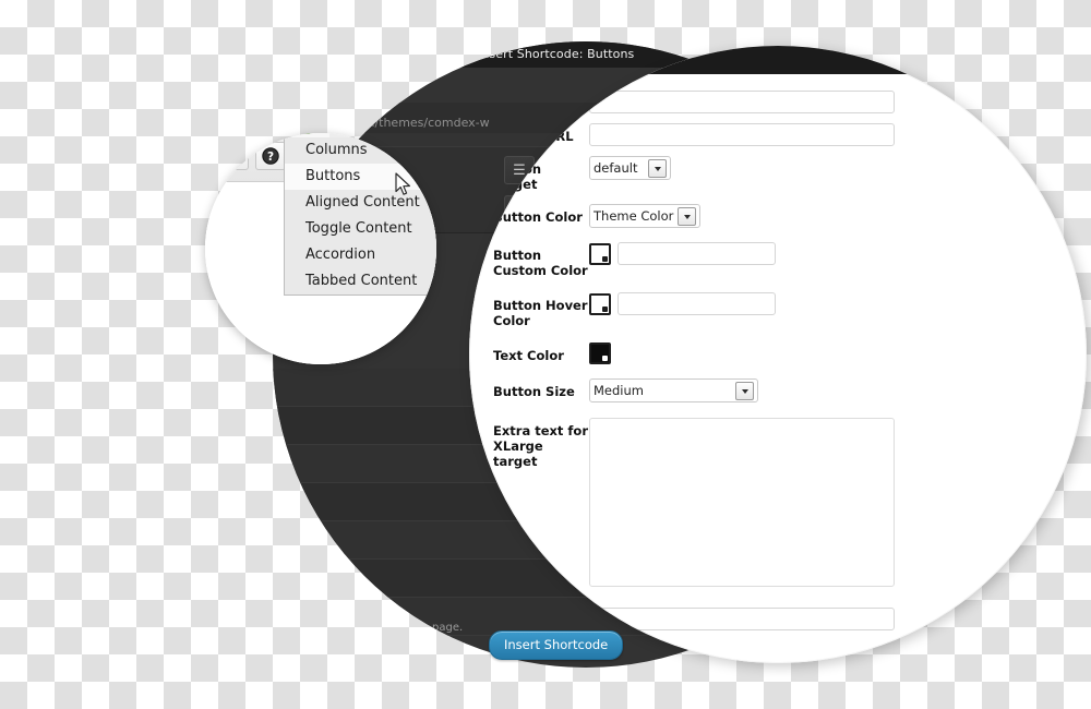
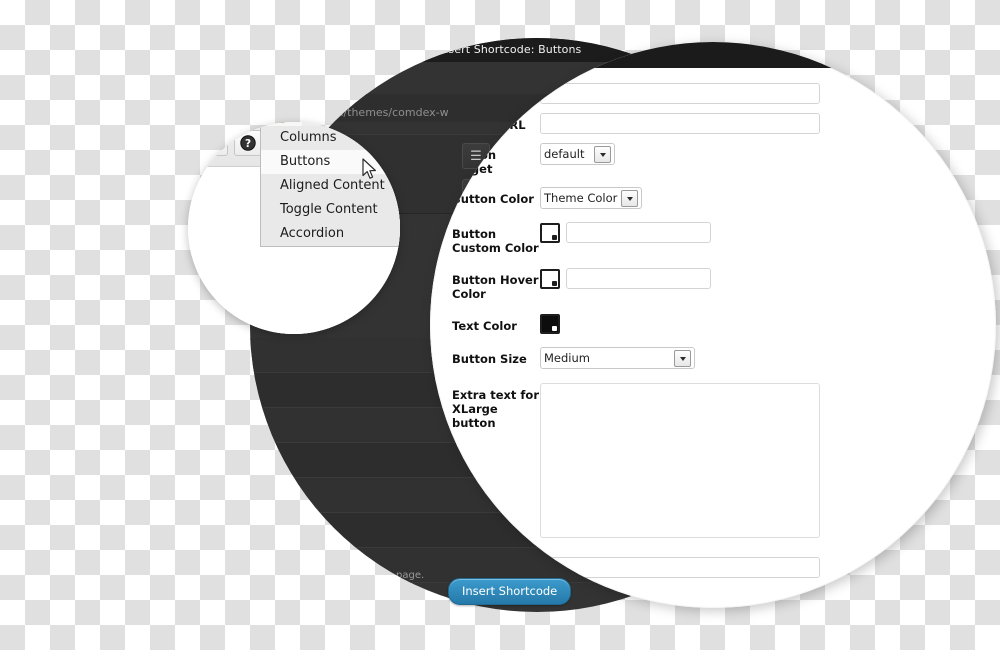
  om/themes/comde
  page.
  Insert Shortcode: Buttons
  Button URL
  Button target
  default
  Button Color
  Theme Color
  Button Custom Color
  Button Hover Color
  Text Color
  Button Size
  Medium
- Extra text for XLarge target
+ Extra text for XLarge button
  Insert Shortcode
  ?
  Columns
  Buttons
  Aligned Content
  Toggle Content
  Accordion
- Tabbed Content
